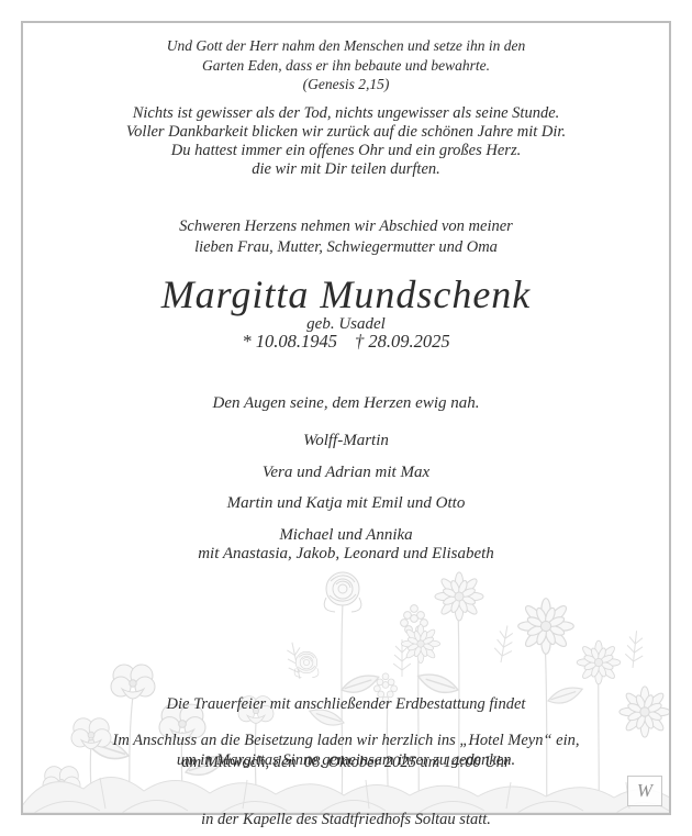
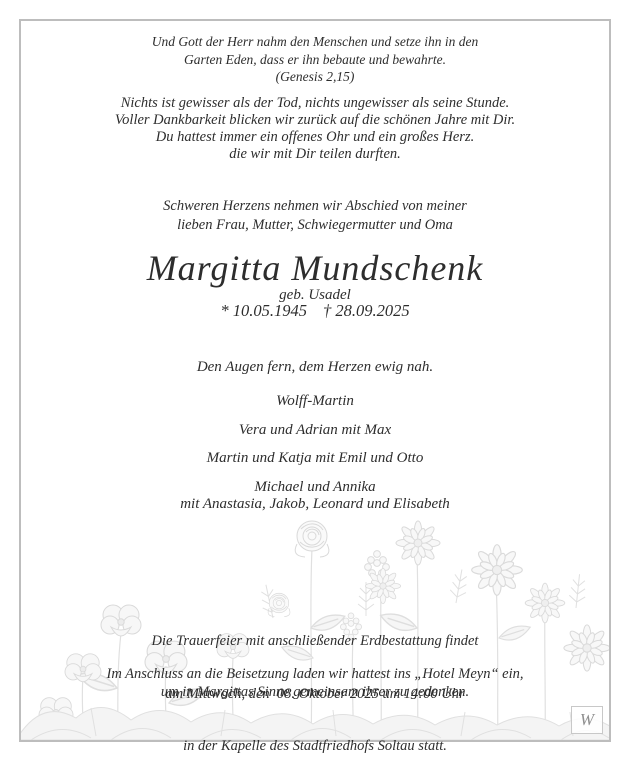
  W
  Und Gott der Herr nahm den Menschen und setze ihn in den
  Garten Eden, dass er ihn bebaute und bewahrte.
  (Genesis 2,15)
  Nichts ist gewisser als der Tod, nichts ungewisser als seine Stunde.
  Voller Dankbarkeit blicken wir zurück auf die schönen Jahre mit Dir.
  Du hattest immer ein offenes Ohr und ein großes Herz.
  die wir mit Dir teilen durften.
  Schweren Herzens nehmen wir Abschied von meiner
  lieben Frau, Mutter, Schwiegermutter und Oma
  Margitta Mundschenk
  geb. Usadel
- * 10.08.1945 † 28.09.2025
+ * 10.05.1945 † 28.09.2025
- Den Augen seine, dem Herzen ewig nah.
+ Den Augen fern, dem Herzen ewig nah.
  Wolff-Martin
  Vera und Adrian mit Max
  Martin und Katja mit Emil und Otto
  Michael und Annika
  mit Anastasia, Jakob, Leonard und Elisabeth
  Die Trauerfeier mit anschließender Erdbestattung findet
  am Mittwoch, den 08. Oktober 2025 um 14:00 Uhr
  in der Kapelle des Stadtfriedhofs Soltau statt.
- Im Anschluss an die Beisetzung laden wir herzlich ins „Hotel Meyn“ ein,
+ Im Anschluss an die Beisetzung laden wir hattest ins „Hotel Meyn“ ein,
  um in Margittas Sinne gemeinsam ihrer zu gedenken.
